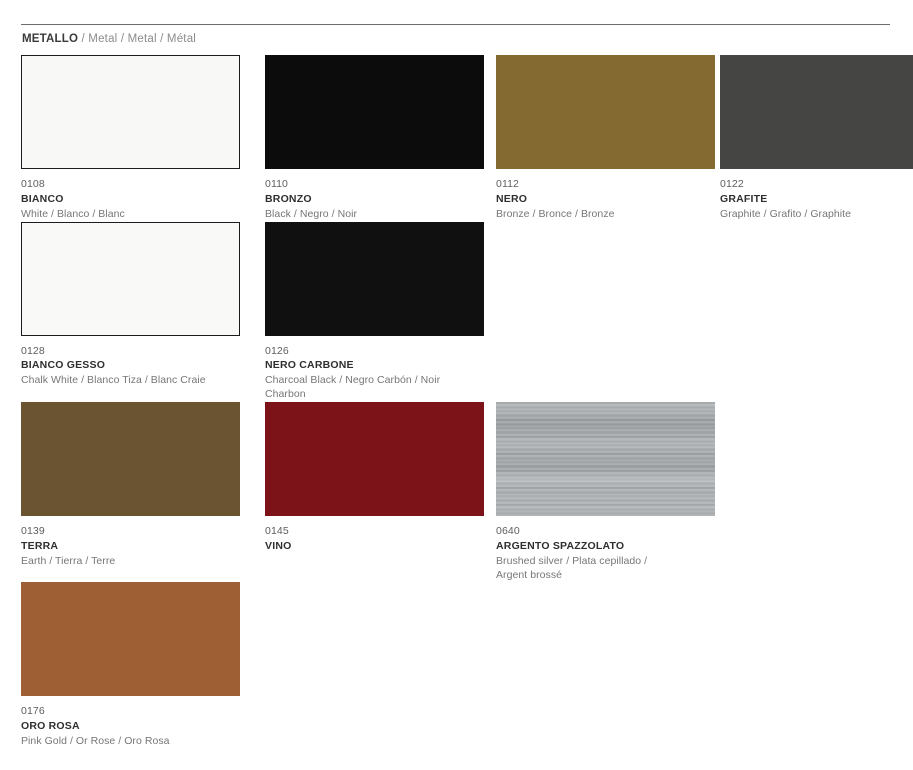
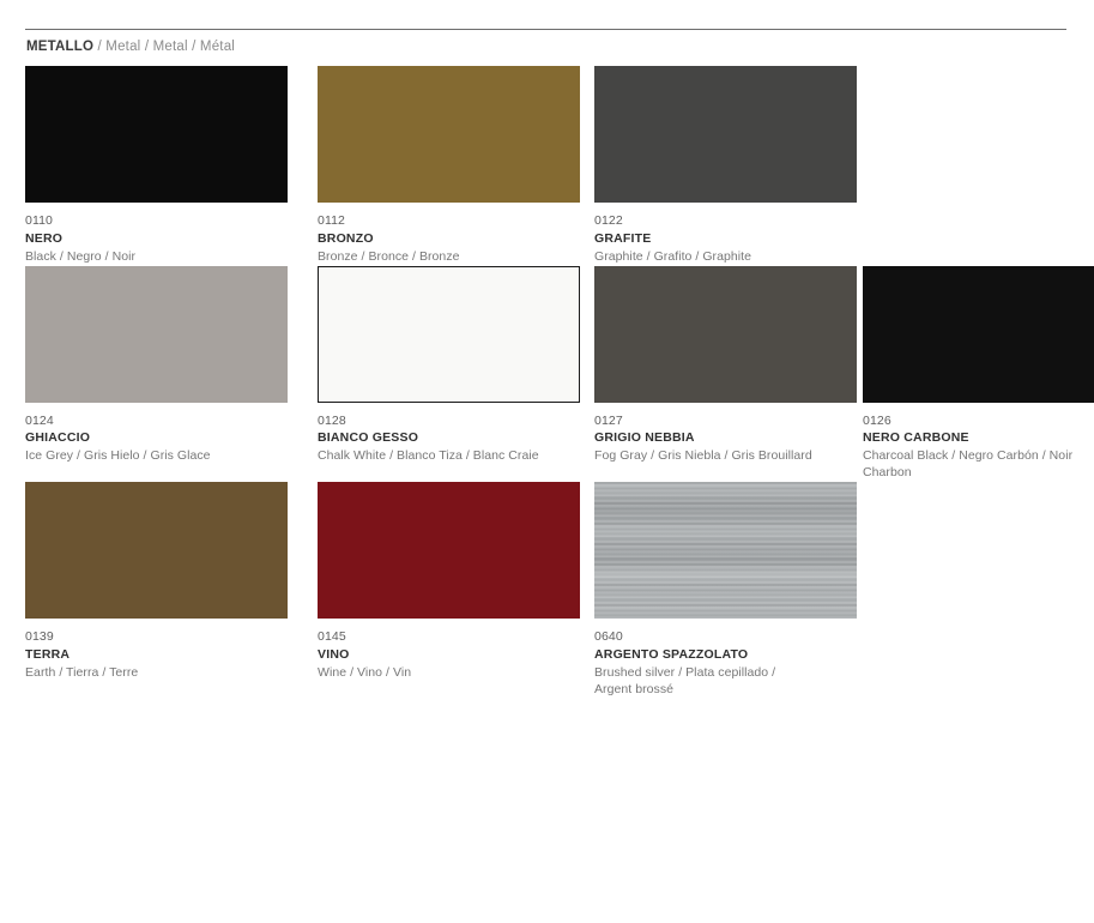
  METALLO / Metal / Metal / Métal
- 0108
- BIANCO
- White / Blanco / Blanc
  0110
- BRONZO
+ NERO
  Black / Negro / Noir
  0112
- NERO
+ BRONZO
  Bronze / Bronce / Bronze
  0122
  GRAFITE
  Graphite / Grafito / Graphite
+ 0124
+ GHIACCIO
+ Ice Grey / Gris Hielo / Gris Glace
  0128
  BIANCO GESSO
  Chalk White / Blanco Tiza / Blanc Craie
+ 0127
+ GRIGIO NEBBIA
+ Fog Gray / Gris Niebla / Gris Brouillard
  0126
  NERO CARBONE
  Charcoal Black / Negro Carbón / Noir Charbon
  0139
  TERRA
  Earth / Tierra / Terre
  0145
  VINO
+ Wine / Vino / Vin
  0640
  ARGENTO SPAZZOLATO
  Brushed silver / Plata cepillado /
  Argent brossé
- 0176
- ORO ROSA
- Pink Gold / Or Rose / Oro Rosa
